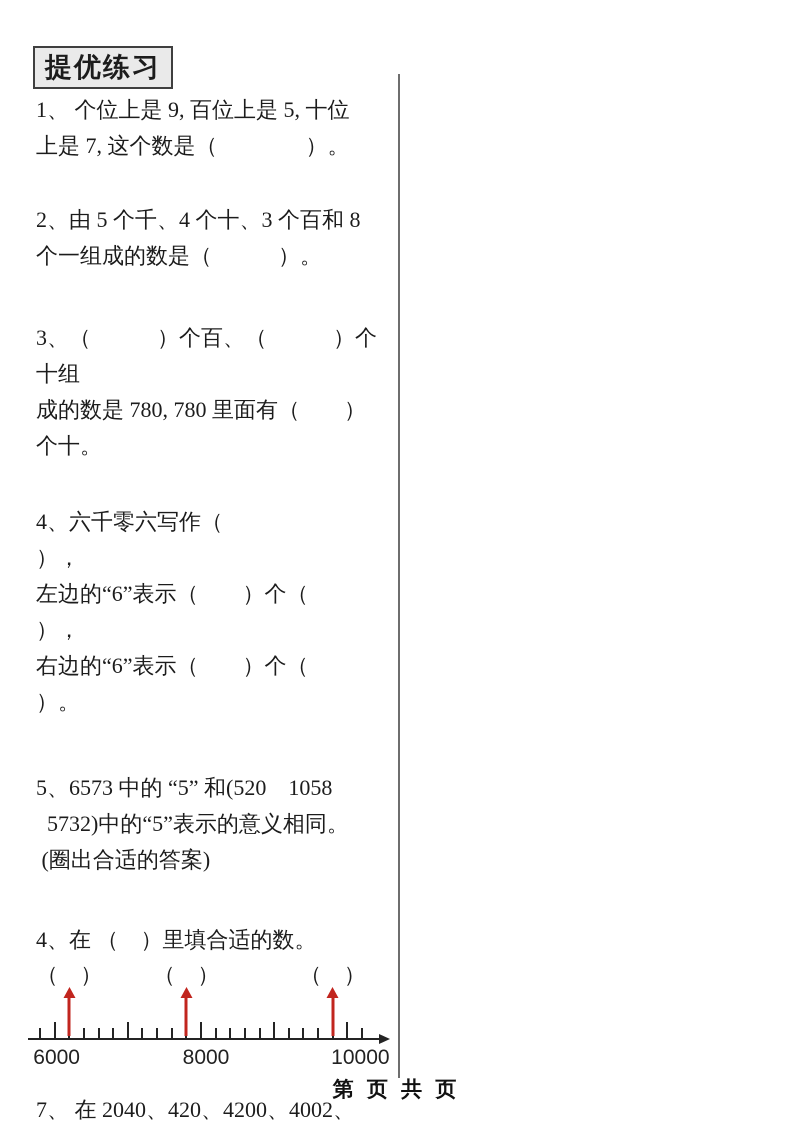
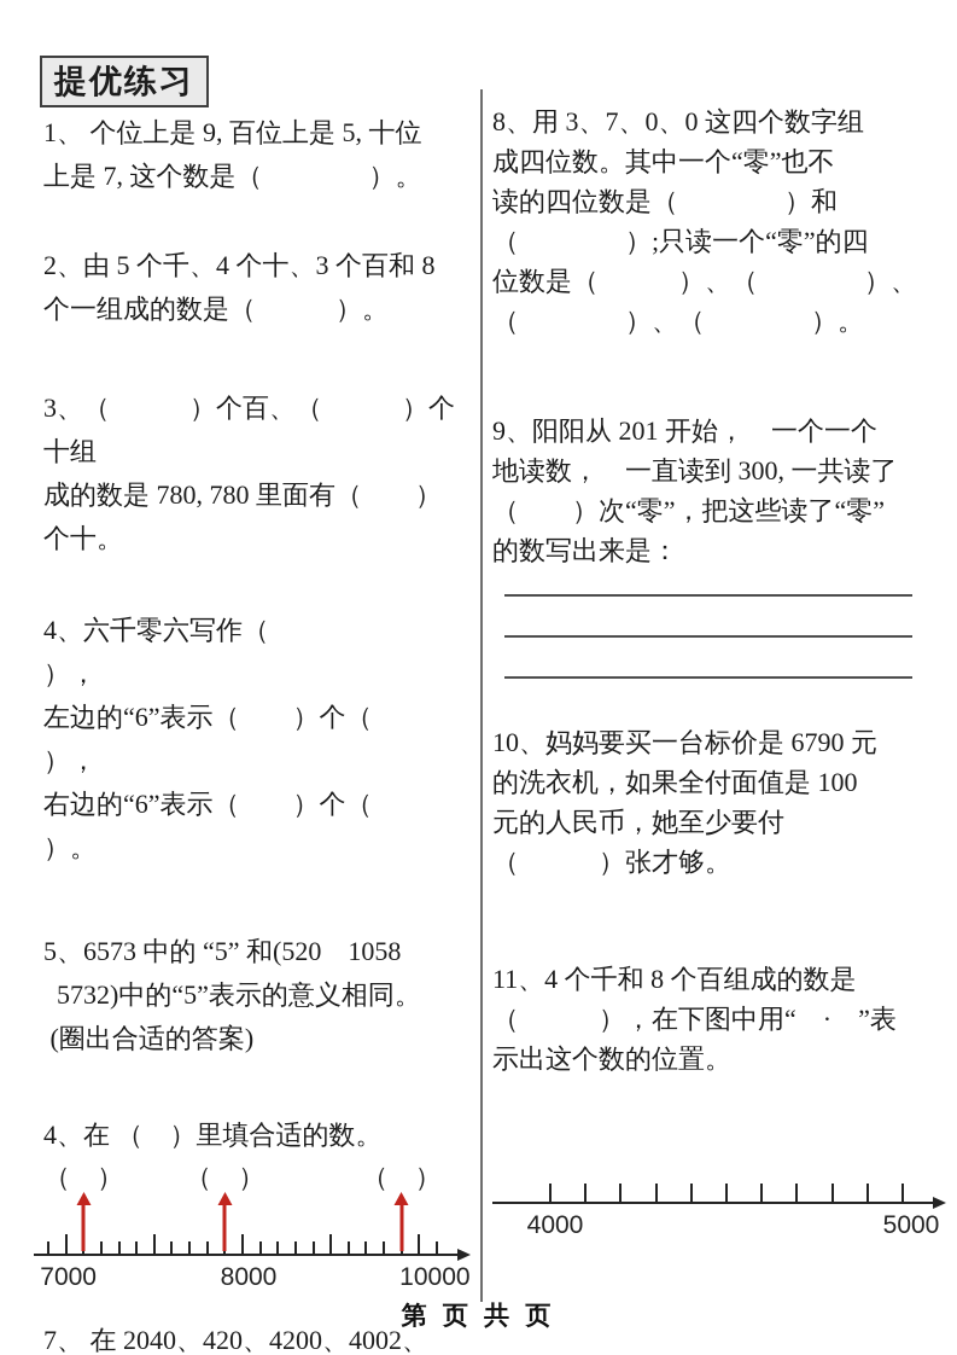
  提优练习
  1、 个位上是 9, 百位上是 5, 十位
  上是 7, 这个数是（ ）。
  2、由 5 个千、4 个十、3 个百和 8
  个一组成的数是（ ）。
  3、（ ）个百、（ ）个十组
  成的数是 780, 780 里面有（ ）
  个十。
  4、六千零六写作（ ），
  左边的“6”表示（ ）个（ ），
  右边的“6”表示（ ）个（ ）。
  5、6573 中的 “5” 和(520 1058
  5732)中的“5”表示的意义相同。
  (圈出合适的答案)
  4、在 （ ）里填合适的数。
- 6000
+ 7000
  8000
  10000
  （ ）
  （ ）
  （ ）
  7、 在 2040、420、4200、4002、
+ 8、用 3、7、0、0 这四个数字组
+ 成四位数。其中一个“零”也不
+ 读的四位数是（ ）和
+ （ ）;只读一个“零”的四
+ 位数是（ ）、（ ）、
+ （ ）、（ ）。
+ 9、阳阳从 201 开始， 一个一个
+ 地读数， 一直读到 300, 一共读了
+ （ ）次“零”，把这些读了“零”
+ 的数写出来是：
+ 10、妈妈要买一台标价是 6790 元
+ 的洗衣机，如果全付面值是 100
+ 元的人民币，她至少要付
+ （ ）张才够。
+ 11、4 个千和 8 个百组成的数是
+ （ ），在下图中用“ · ”表
+ 示出这个数的位置。
+ 4000
+ 5000
  第 页 共 页
